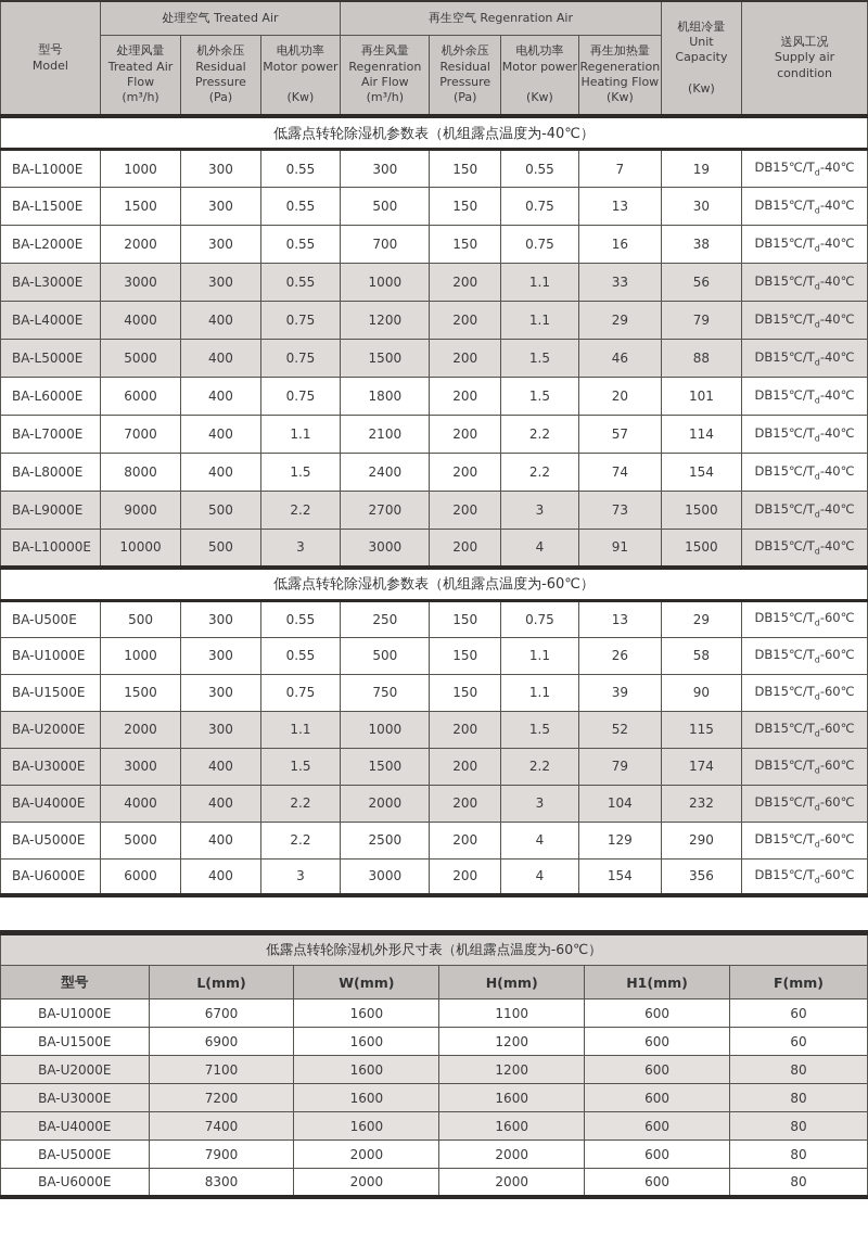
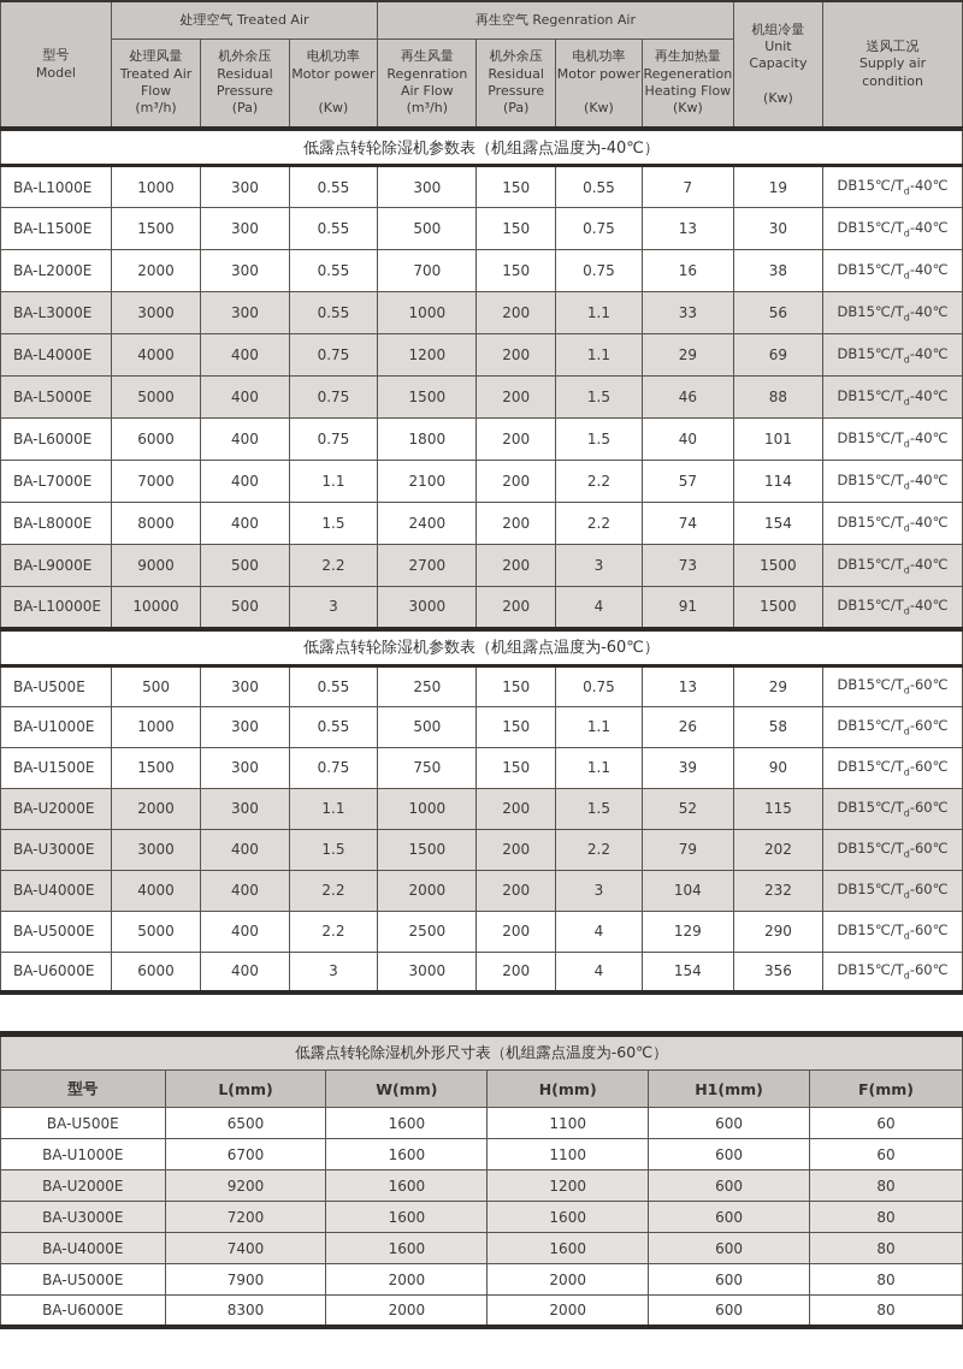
  型号 Model	处理空气 Treated Air	再生空气 Regenration Air	机组冷量 Unit Capacity (Kw)	送风工况 Supply air condition
  处理风量 Treated Air Flow (m³/h)	机外余压 Residual Pressure (Pa)	电机功率 Motor power (Kw)	再生风量 Regenration Air Flow (m³/h)	机外余压 Residual Pressure (Pa)	电机功率 Motor power (Kw)	再生加热量 Regeneration Heating Flow (Kw)
  低露点转轮除湿机参数表（机组露点温度为-40℃）
  BA-L1000E	1000	300	0.55	300	150	0.55	7	19	DB15℃/Td-40℃
  BA-L1500E	1500	300	0.55	500	150	0.75	13	30	DB15℃/Td-40℃
  BA-L2000E	2000	300	0.55	700	150	0.75	16	38	DB15℃/Td-40℃
  BA-L3000E	3000	300	0.55	1000	200	1.1	33	56	DB15℃/Td-40℃
- BA-L4000E	4000	400	0.75	1200	200	1.1	29	79	DB15℃/Td-40℃
+ BA-L4000E	4000	400	0.75	1200	200	1.1	29	69	DB15℃/Td-40℃
  BA-L5000E	5000	400	0.75	1500	200	1.5	46	88	DB15℃/Td-40℃
- BA-L6000E	6000	400	0.75	1800	200	1.5	20	101	DB15℃/Td-40℃
+ BA-L6000E	6000	400	0.75	1800	200	1.5	40	101	DB15℃/Td-40℃
  BA-L7000E	7000	400	1.1	2100	200	2.2	57	114	DB15℃/Td-40℃
  BA-L8000E	8000	400	1.5	2400	200	2.2	74	154	DB15℃/Td-40℃
  BA-L9000E	9000	500	2.2	2700	200	3	73	1500	DB15℃/Td-40℃
  BA-L10000E	10000	500	3	3000	200	4	91	1500	DB15℃/Td-40℃
  低露点转轮除湿机参数表（机组露点温度为-60℃）
  BA-U500E	500	300	0.55	250	150	0.75	13	29	DB15℃/Td-60℃
  BA-U1000E	1000	300	0.55	500	150	1.1	26	58	DB15℃/Td-60℃
  BA-U1500E	1500	300	0.75	750	150	1.1	39	90	DB15℃/Td-60℃
  BA-U2000E	2000	300	1.1	1000	200	1.5	52	115	DB15℃/Td-60℃
- BA-U3000E	3000	400	1.5	1500	200	2.2	79	174	DB15℃/Td-60℃
+ BA-U3000E	3000	400	1.5	1500	200	2.2	79	202	DB15℃/Td-60℃
  BA-U4000E	4000	400	2.2	2000	200	3	104	232	DB15℃/Td-60℃
  BA-U5000E	5000	400	2.2	2500	200	4	129	290	DB15℃/Td-60℃
  BA-U6000E	6000	400	3	3000	200	4	154	356	DB15℃/Td-60℃
  低露点转轮除湿机外形尺寸表（机组露点温度为-60℃）
  型号	L(mm)	W(mm)	H(mm)	H1(mm)	F(mm)
+ BA-U500E	6500	1600	1100	600	60
  BA-U1000E	6700	1600	1100	600	60
- BA-U1500E	6900	1600	1200	600	60
- BA-U2000E	7100	1600	1200	600	80
+ BA-U2000E	9200	1600	1200	600	80
  BA-U3000E	7200	1600	1600	600	80
  BA-U4000E	7400	1600	1600	600	80
  BA-U5000E	7900	2000	2000	600	80
  BA-U6000E	8300	2000	2000	600	80
